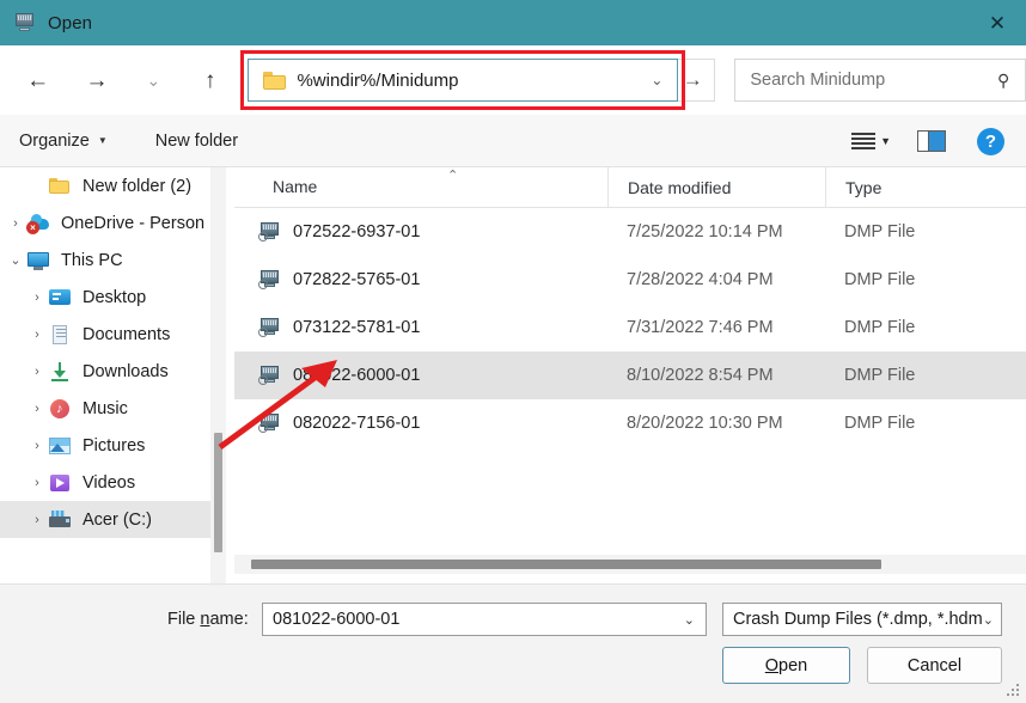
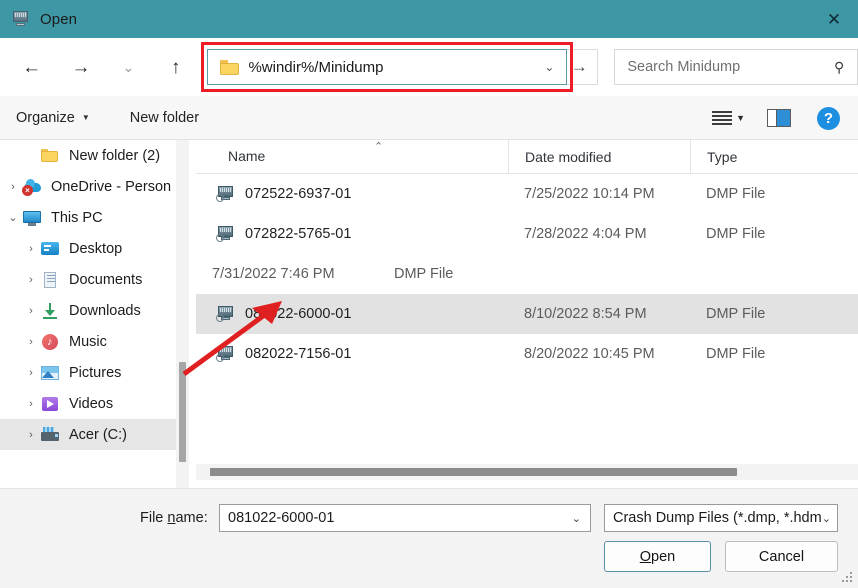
  Open
  ✕
  ←
  →
  ⌄
  ↑
  %windir%/Minidump
  ⌄
  →
  Search Minidump
  Organize
  ▼
  New folder
  ▼
  ?
  New folder (2)
  ›
  ×
  OneDrive - Person
  ⌄
  This PC
  ›
  Desktop
  ›
  Documents
  ›
  Downloads
  ›
  ♪
  Music
  ›
  Pictures
  ›
  Videos
  ›
  Acer (C:)
  ⌃
  Name
  Date modified
  Type
  072522-6937-01
  7/25/2022 10:14 PM
  DMP File
  072822-5765-01
  7/28/2022 4:04 PM
  DMP File
- 073122-5781-01
  7/31/2022 7:46 PM
  DMP File
  0822-6000-01
  8/10/2022 8:54 PM
  DMP File
  082022-7156-01
- 8/20/2022 10:30 PM
+ 8/20/2022 10:45 PM
  DMP File
  File name:
  081022-6000-01
  ⌄
  Crash Dump Files (*.dmp, *.hdm
  ⌄
  O
  pen
  Cancel
